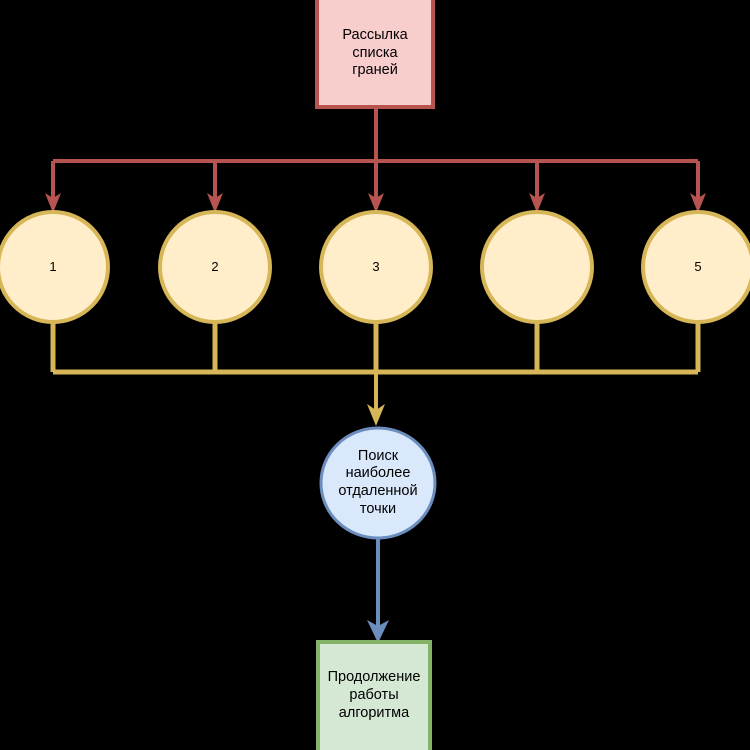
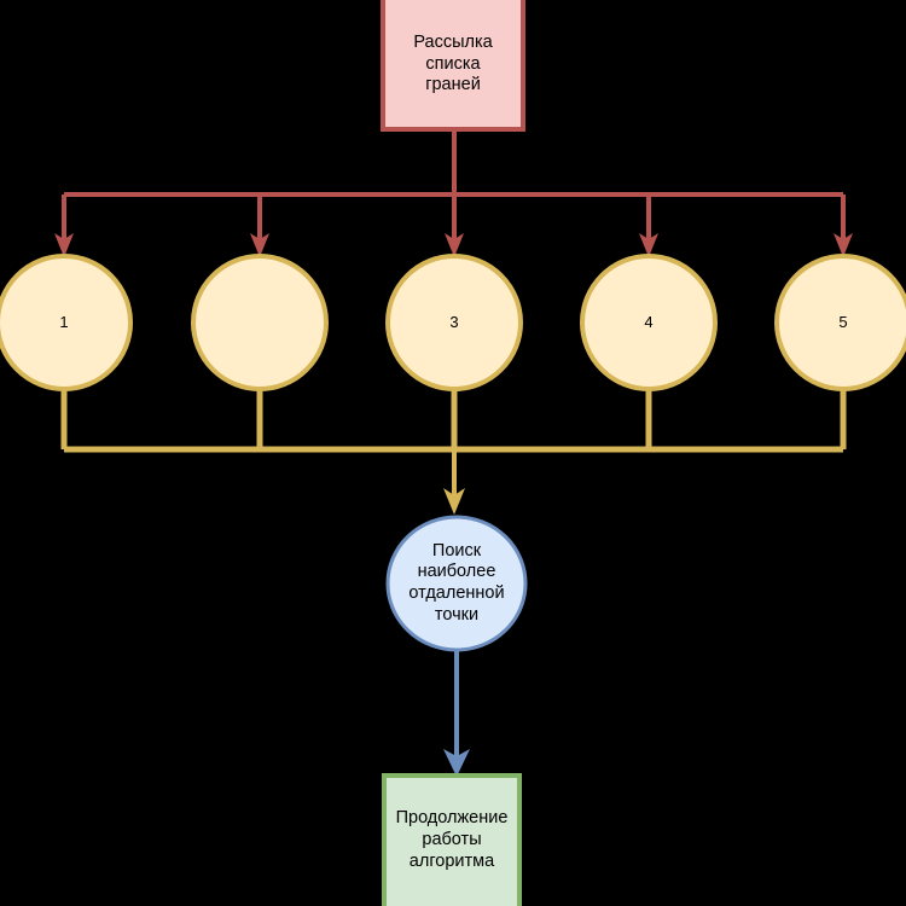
  Рассылка
  списка
  граней
  1
- 2
  3
+ 4
  5
  Поиск
  наиболее
  отдаленной
  точки
  Продолжение
  работы
  алгоритма
